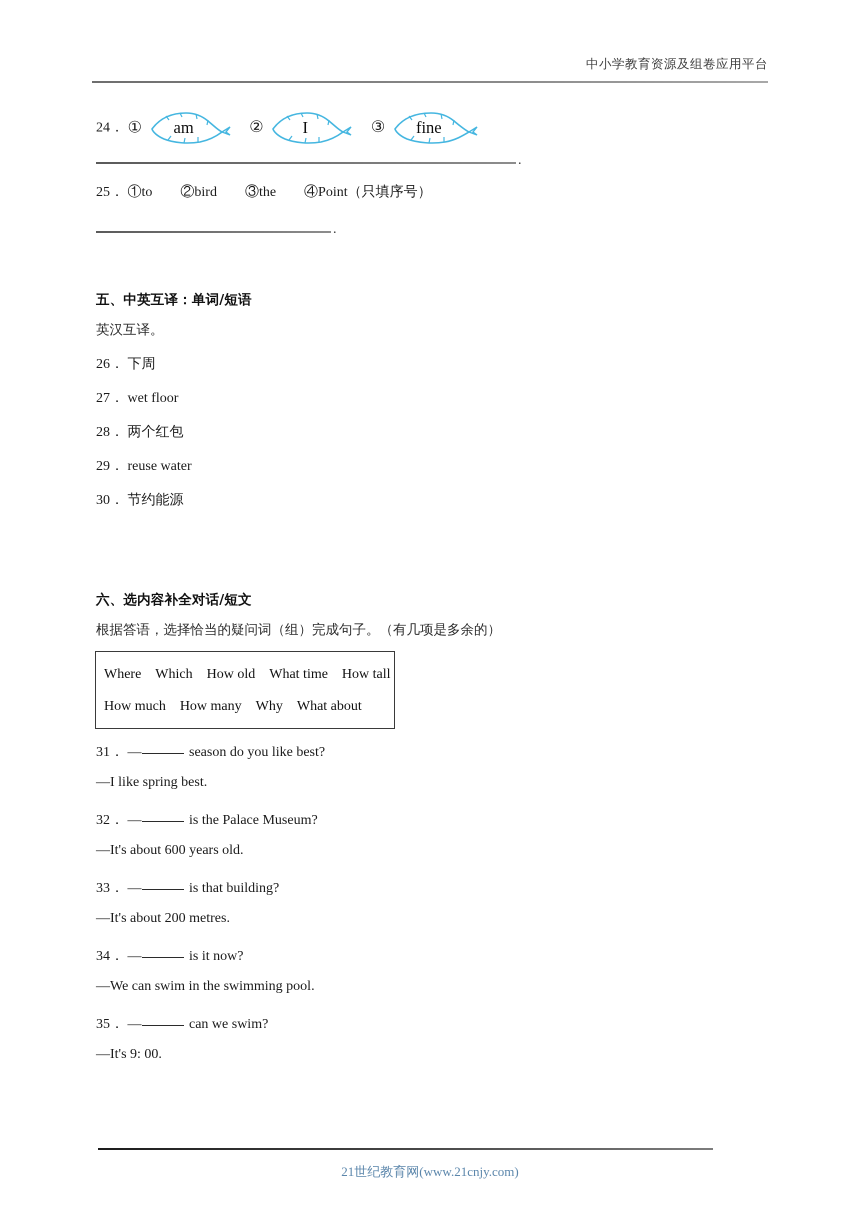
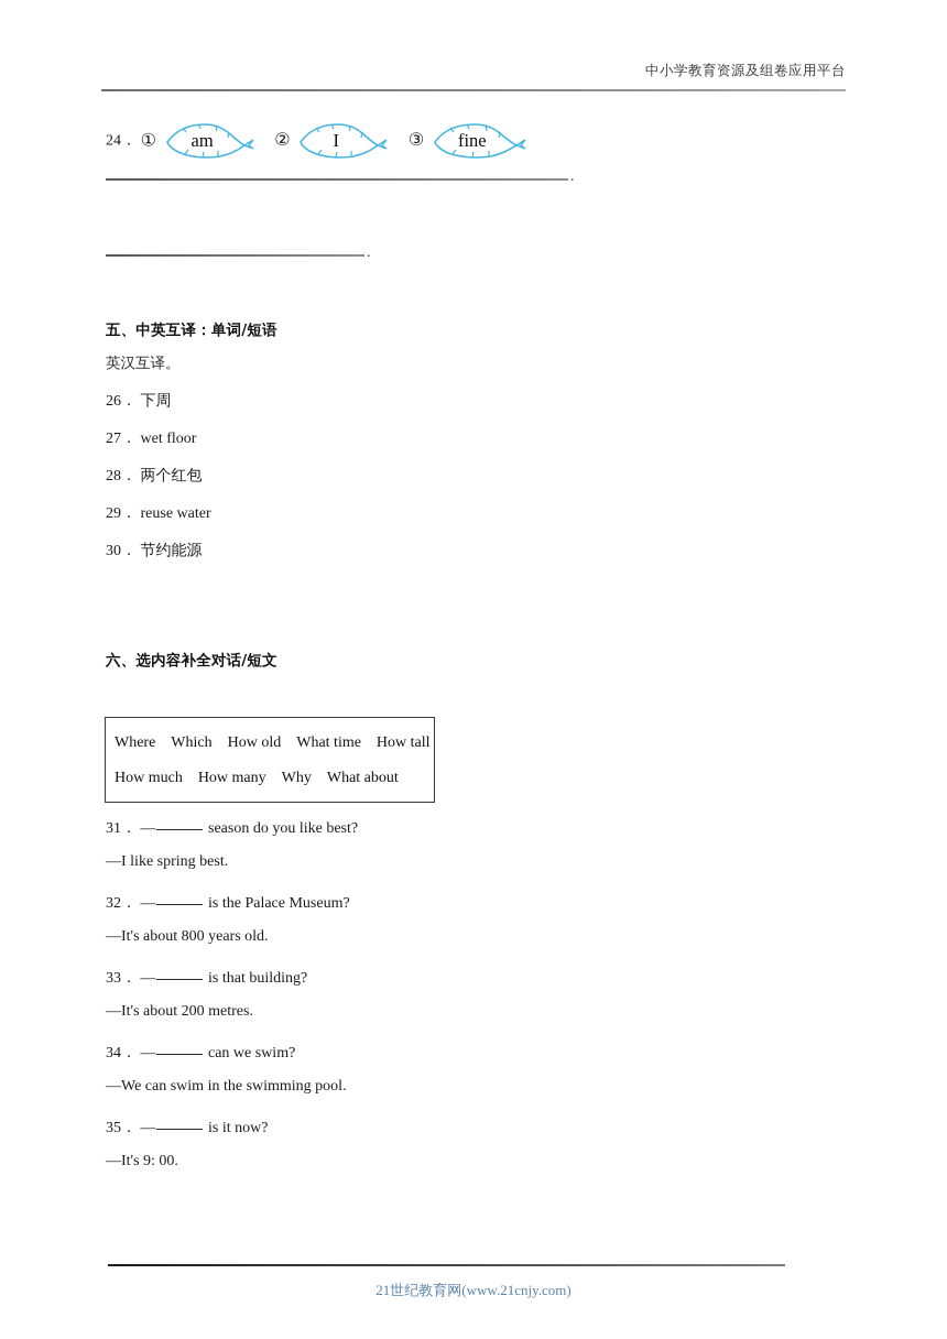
  中小学教育资源及组卷应用平台
  24． ①
  am
  ②
  I
  ③
  fine
  .
- 25． ①to ②bird ③the ④Point（只填序号）
  .
  五、中英互译：单词/短语
  英汉互译。
  26． 下周
  27． wet floor
  28． 两个红包
  29． reuse water
  30． 节约能源
  六、选内容补全对话/短文
- 根据答语，选择恰当的疑问词（组）完成句子。（有几项是多余的）
  Where Which How old What time How tall
  How much How many Why What about
  31． — season do you like best?
  —I like spring best.
  32． — is the Palace Museum?
- —It's about 600 years old.
+ —It's about 800 years old.
  33． — is that building?
  —It's about 200 metres.
- 34． — is it now?
+ 34． — can we swim?
  —We can swim in the swimming pool.
- 35． — can we swim?
+ 35． — is it now?
  —It's 9: 00.
  21世纪教育网(www.21cnjy.com)
